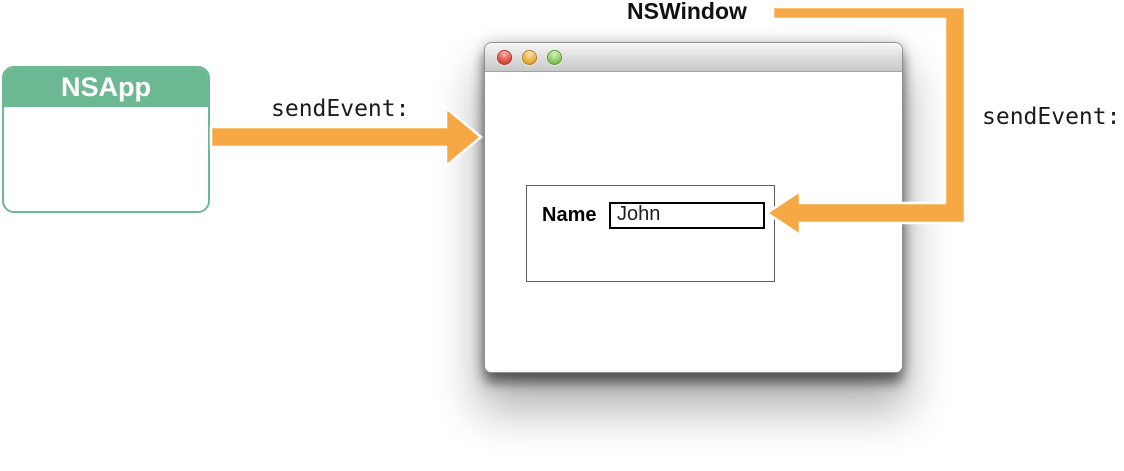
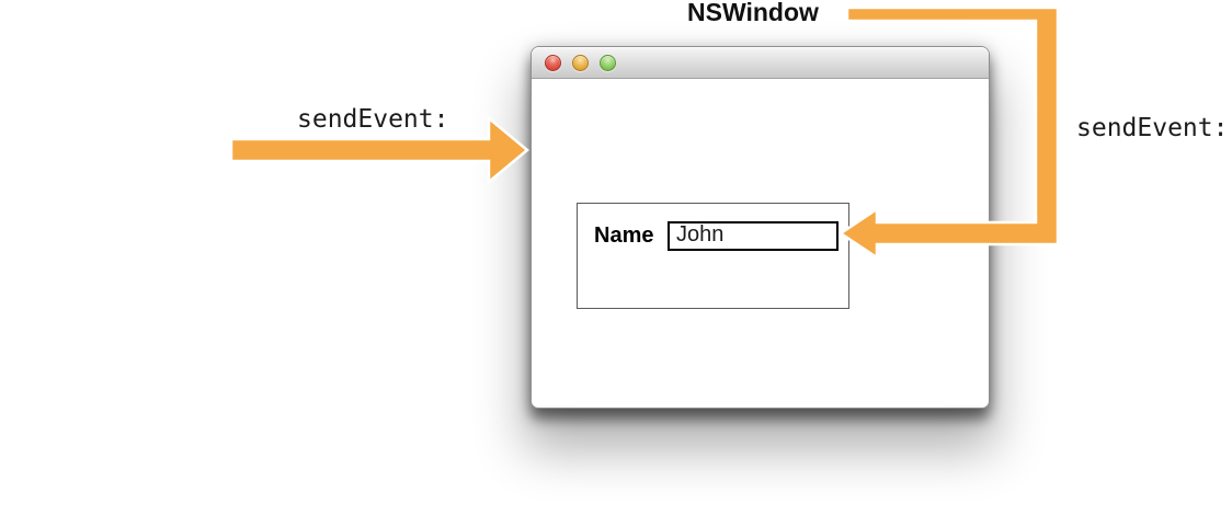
- NSApp
  sendEvent:
  NSWindow
  sendEvent:
  Name
  John
